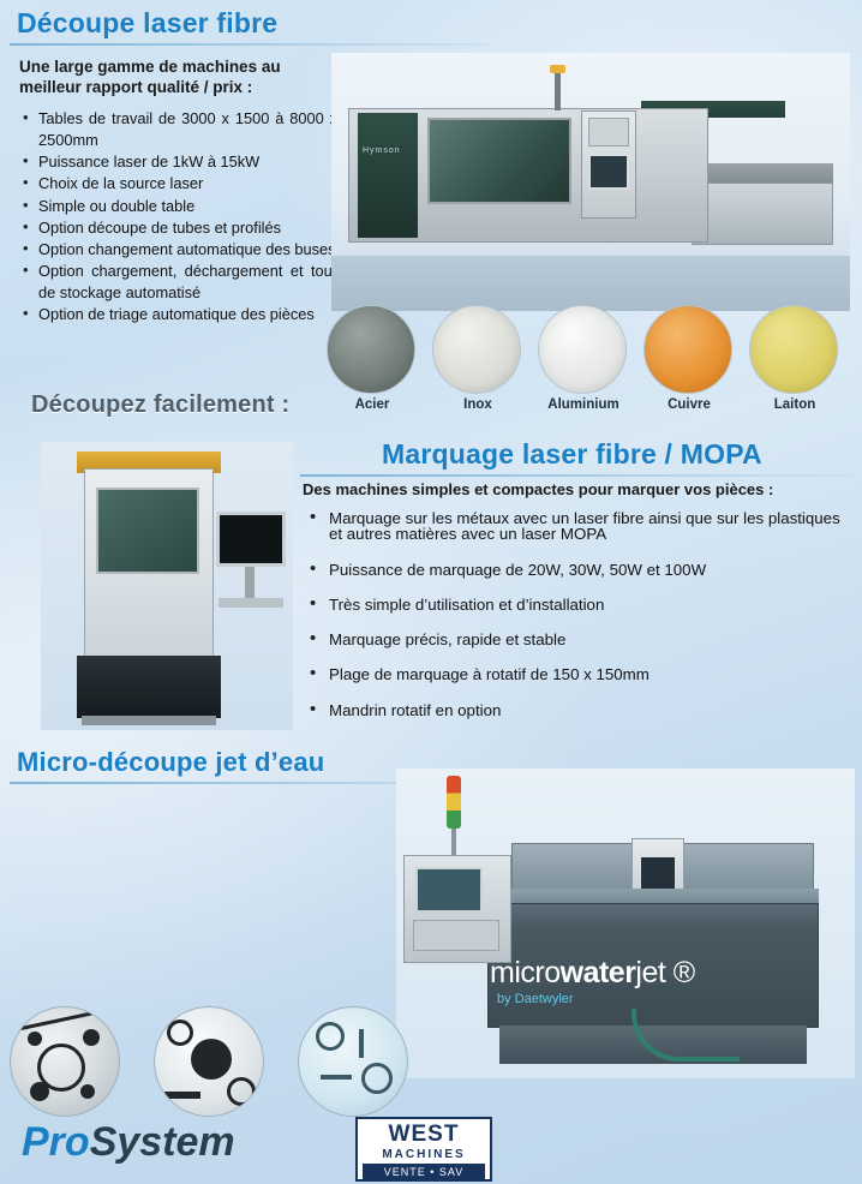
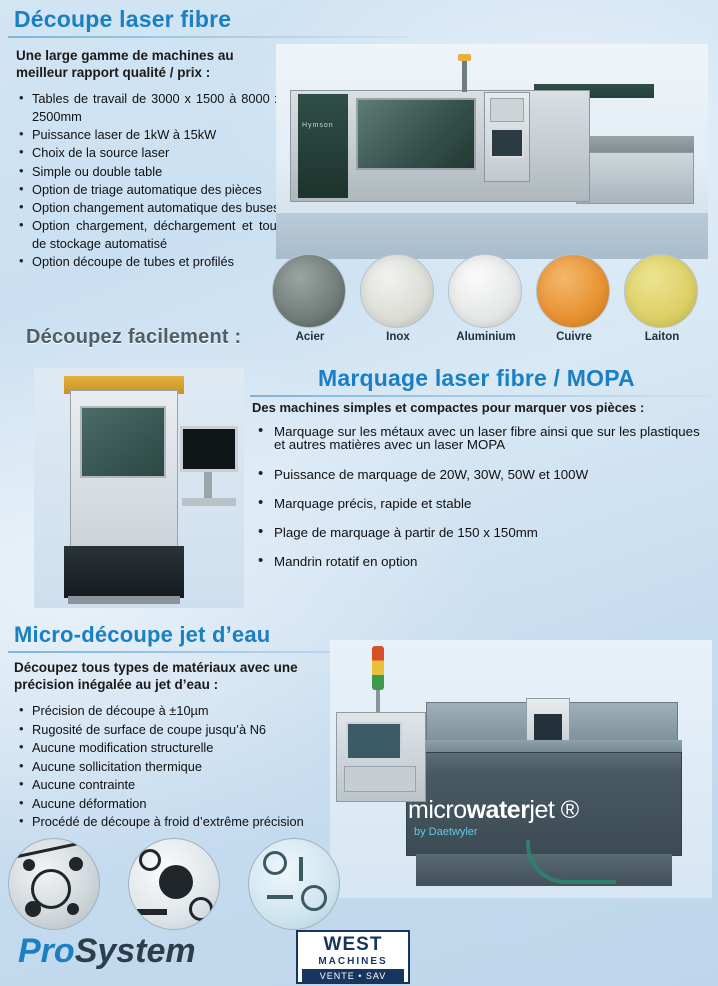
  Découpe laser fibre
  Une large gamme de machines au meilleur rapport qualité / prix :
  Tables de travail de 3000 x 1500 à 8000 2500mm
  Puissance laser de 1kW à 15kW
  Choix de la source laser
  Simple ou double table
- Option découpe de tubes et profilés
+ Option de triage automatique des pièces
  Option changement automatique des buse
  Option chargement, déchargement et tou de stockage automatisé
- Option de triage automatique des pièces
+ Option découpe de tubes et profilés
  Découpez facilement :
  Acier
  Inox
  Aluminium
  Cuivre
  Laiton
  Marquage laser fibre / MOPA
  Des machines simples et compactes pour marquer vos pièces :
  Marquage sur les métaux avec un laser fibre ainsi que sur les plastiques et autres matières avec un laser MOPA
  Puissance de marquage de 20W, 30W, 50W et 100W
- Très simple d’utilisation et d’installation
  Marquage précis, rapide et stable
- Plage de marquage à rotatif de 150 x 150mm
+ Plage de marquage à partir de 150 x 150mm
  Mandrin rotatif en option
  Micro-découpe jet d’eau
+ Découpez tous types de matériaux avec une précision inégalée au jet d’eau :
+ Précision de découpe à ±10µm
+ Rugosité de surface de coupe jusqu’à N6
+ Aucune modification structurelle
+ Aucune sollicitation thermique
+ Aucune contrainte
+ Aucune déformation
+ Procédé de découpe à froid d’extrême précision
  microwaterjet ®
  by Daetwyler
  ProSystem
  WEST
  MACHINES
  VENTE • SAV
